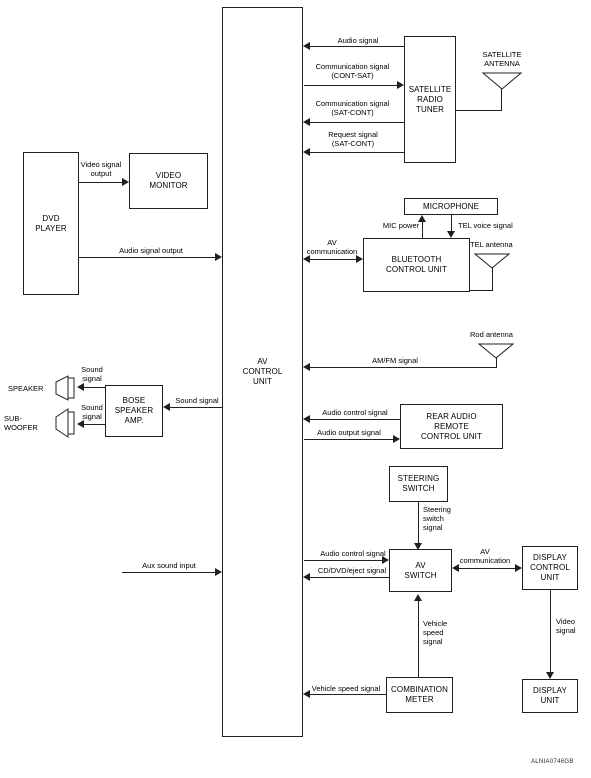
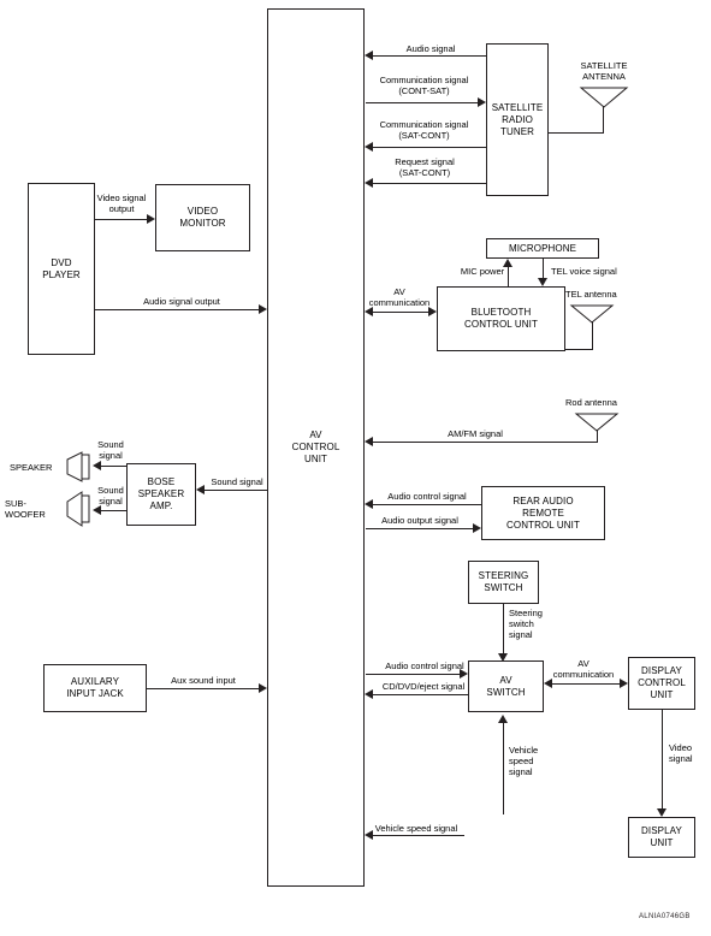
  AV
  CONTROL
  UNIT
  SATELLITE
  RADIO
  TUNER
  Audio signal
  Communication signal
  (CONT-SAT)
  Communication signal
  (SAT-CONT)
  Request signal
  (SAT-CONT)
  SATELLITE
  ANTENNA
  DVD
  PLAYER
  VIDEO
  MONITOR
  Video signal
  output
  Audio signal output
  MICROPHONE
  BLUETOOTH
  CONTROL UNIT
  MIC power
  TEL voice signal
  AV
  communication
  TEL antenna
  Rod antenna
  AM/FM signal
  BOSE
  SPEAKER
  AMP.
  SPEAKER
  Sound
  signal
  SUB-
  WOOFER
  Sound
  signal
  Sound signal
  REAR AUDIO
  REMOTE
  CONTROL UNIT
  Audio control signal
  Audio output signal
  STEERING
  SWITCH
  Steering
  switch
  signal
  AV
  SWITCH
  Audio control signal
  CD/DVD/eject signal
  DISPLAY
  CONTROL
  UNIT
  AV
  communication
  Video
  signal
  DISPLAY
  UNIT
+ AUXILARY
+ INPUT JACK
  Aux sound input
- COMBINATION
- METER
  Vehicle
  speed
  signal
  Vehicle speed signal
